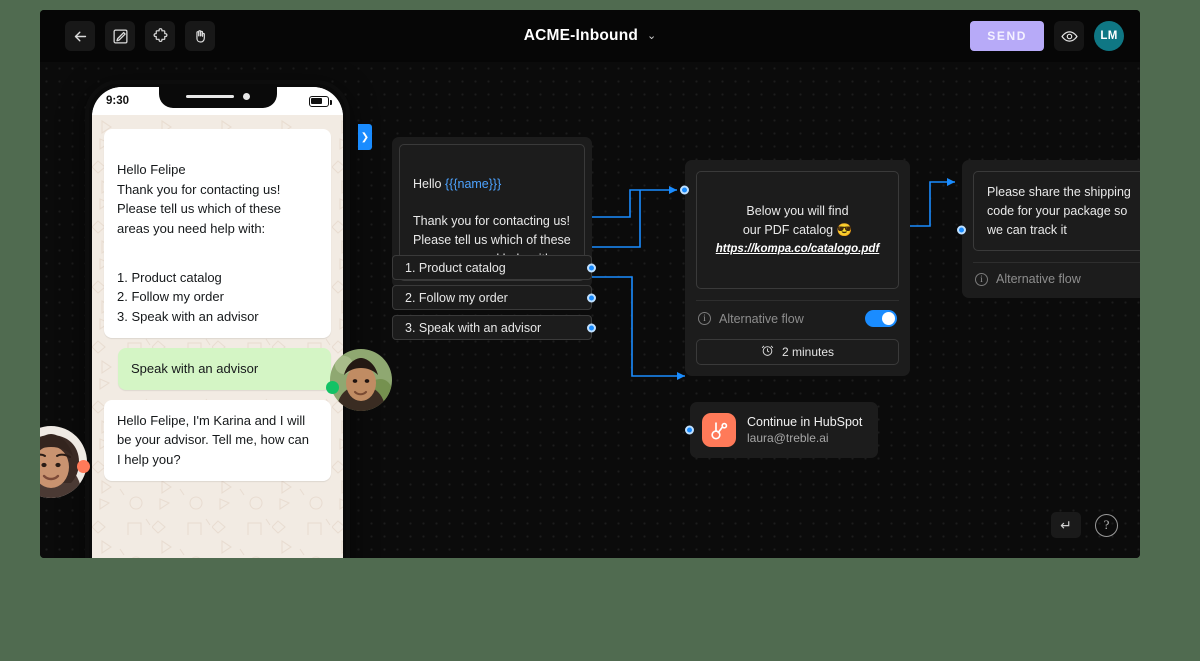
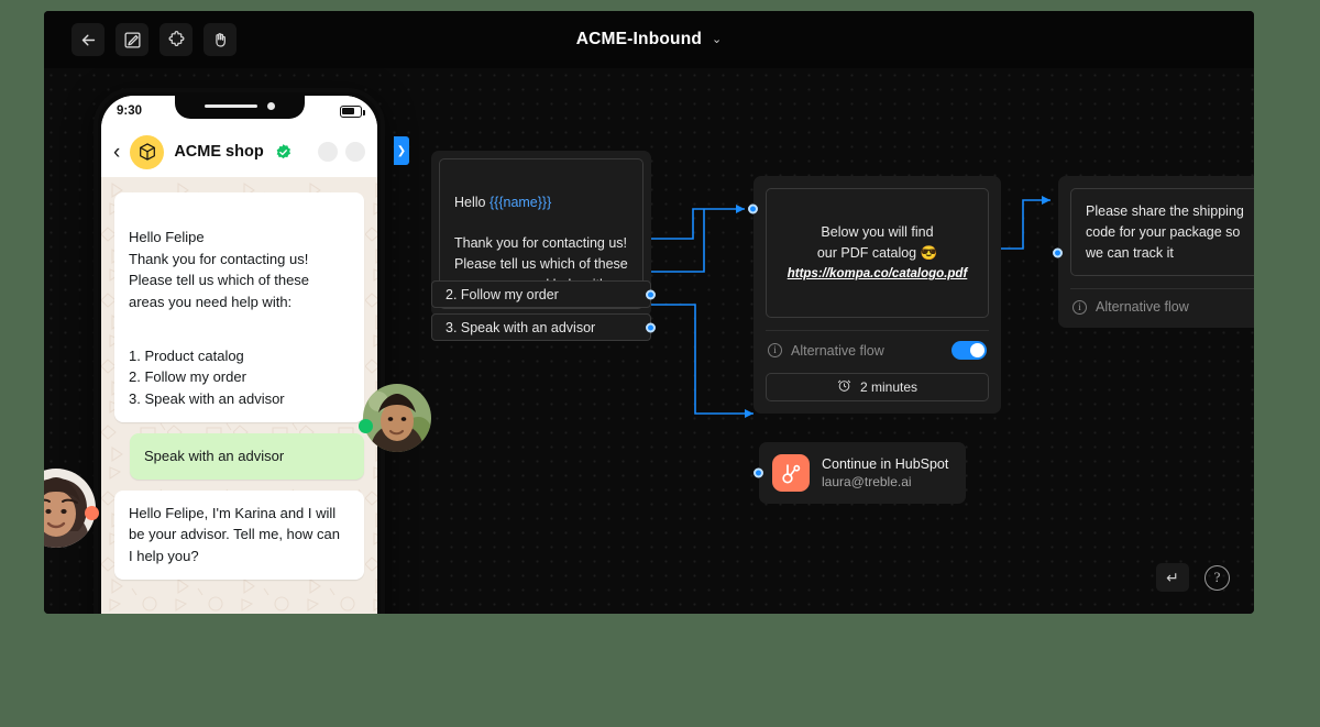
  ACME-Inbound
  ⌄
- SEND
- LM
  ❯
  9:30
+ ‹
+ ACME shop
  Hello Felipe
  Thank you for contacting us!
  Please tell us which of these
  areas you need help with: 1. Product catalog
  2. Follow my order
  3. Speak with an advisor
  Speak with an advisor
  Hello Felipe, I'm Karina and I will
  be your advisor. Tell me, how can
  I help you?
  Hello {{{name}}}
  Thank you for contacting us!
  Please tell us which of these
- 1. Product catalog
  2. Follow my order
  3. Speak with an advisor
  Below you will find
  our PDF catalog 😎
  https://kompa.co/catalogo.pdf
  i
  Alternative flow
  2 minutes
  Please share the shipping
  code for your package so
  we can track it
  i
  Alternative flow
  Continue in HubSpot
  laura@treble.ai
  ↵
  ?
